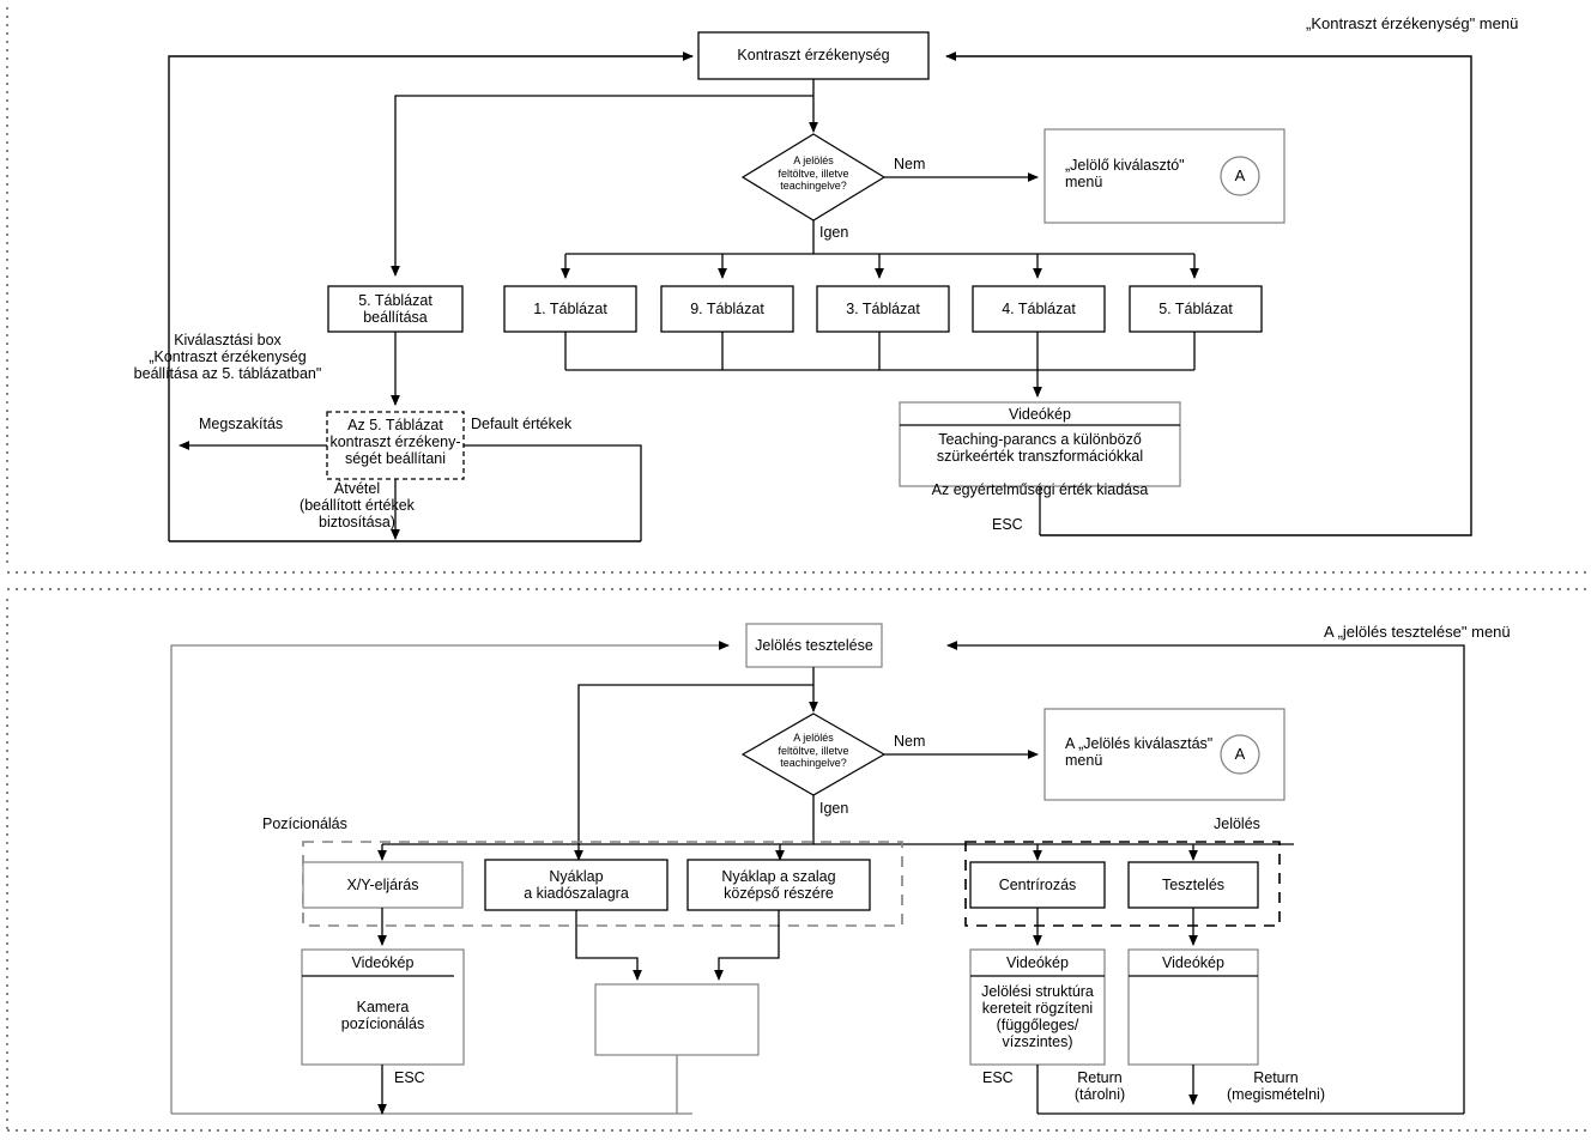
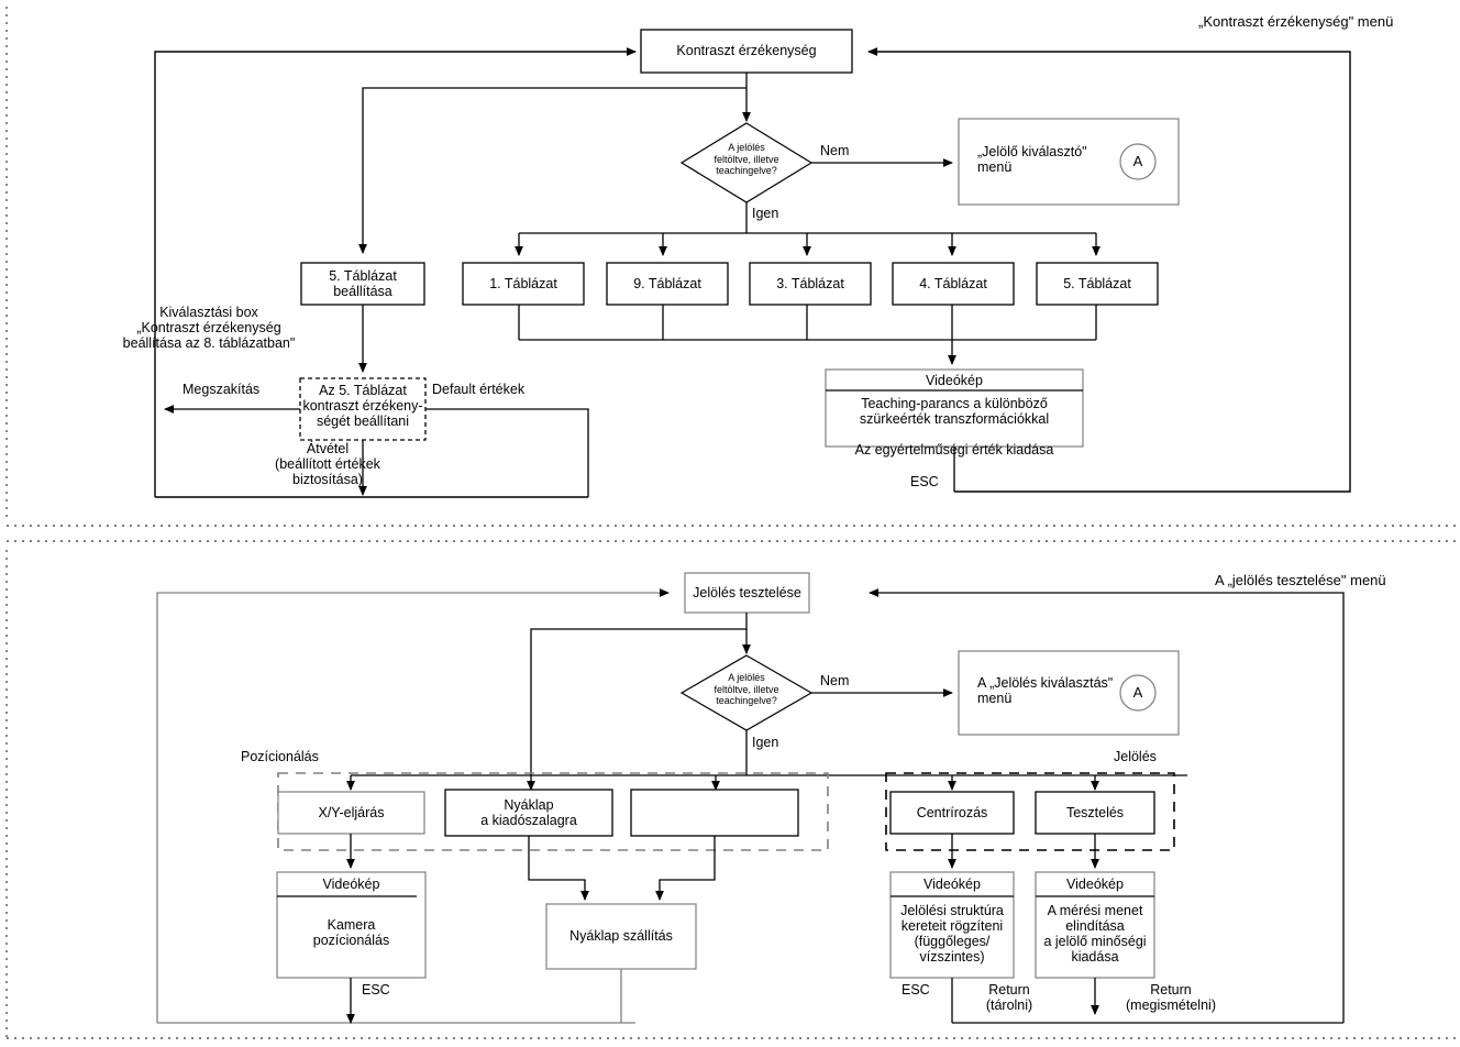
  „Kontraszt érzékenység" menü
  Kontraszt érzékenység
  A jelölés
  feltöltve, illetve
  teachingelve?
  Nem
  Igen
  „Jelölő kiválasztó"
  menü
  A
  5. Táblázat
  beállítása
  1. Táblázat
  9. Táblázat
  3. Táblázat
  4. Táblázat
  5. Táblázat
  Kiválasztási box
  „Kontraszt érzékenység
- beállítása az 5. táblázatban"
+ beállítása az 8. táblázatban"
  Az 5. Táblázat
  kontraszt érzékeny-
  ségét beállítani
  Megszakítás
  Default értékek
  Átvétel
  (beállított értékek
  biztosítása)
  Videókép
  Teaching-parancs a különböző
  szürkeérték transzformációkkal
  Az egyértelműségi érték kiadása
  ESC
  A „jelölés tesztelése" menü
  Jelölés tesztelése
  A jelölés
  feltöltve, illetve
  teachingelve?
  Nem
  Igen
  A „Jelölés kiválasztás"
  menü
  A
  Pozícionálás
  Jelölés
  X/Y-eljárás
  Nyáklap
  a kiadószalagra
- Nyáklap a szalag
- középső részére
  Centrírozás
  Tesztelés
  Videókép
  Kamera
  pozícionálás
  ESC
+ Nyáklap szállítás
  Videókép
  Jelölési struktúra
  kereteit rögzíteni
  (függőleges/
  vízszintes)
  Videókép
+ A mérési menet
+ elindítása
+ a jelölő minőségi
+ kiadása
  ESC
  Return
  (tárolni)
  Return
  (megismételni)
